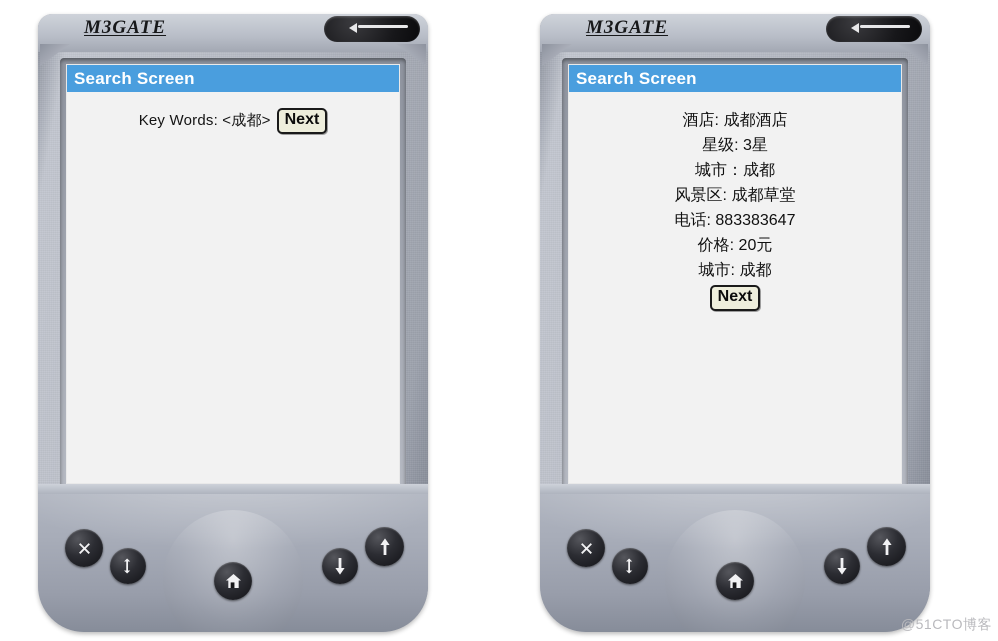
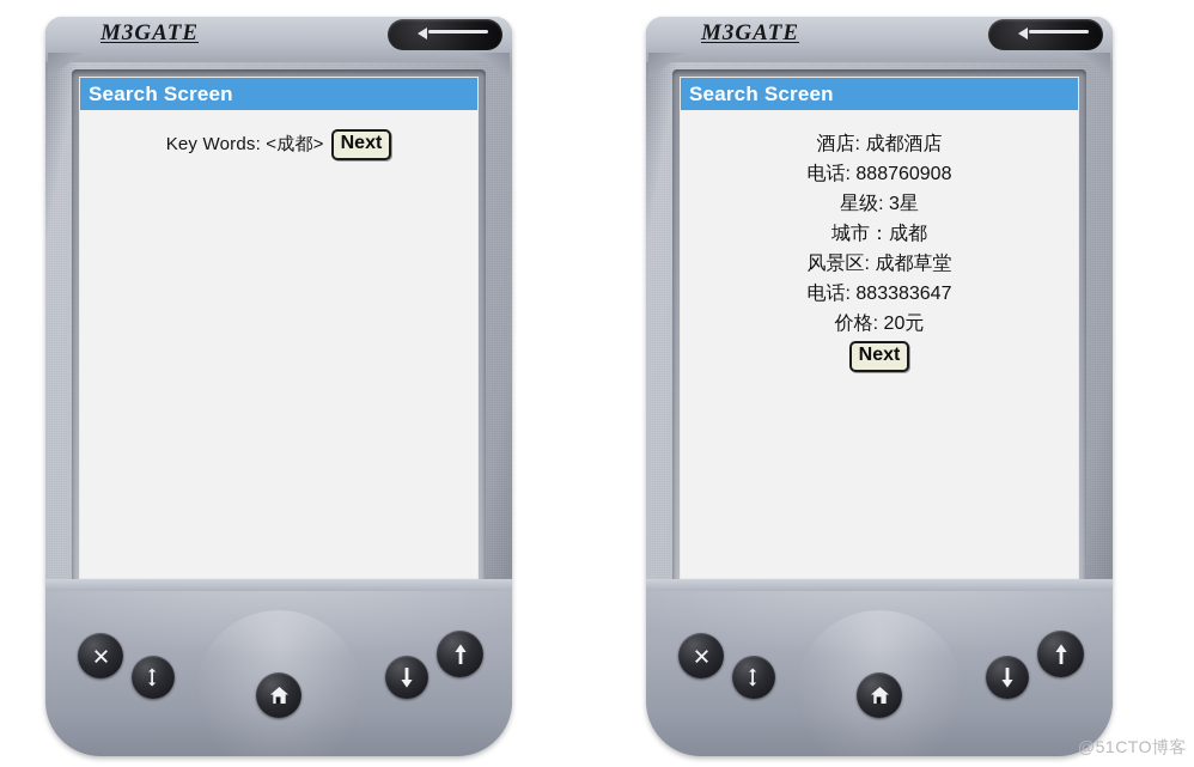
  M3GATE
  Search Screen
  Key Words: <成都>
  Next
  M3GATE
  Search Screen
  酒店: 成都酒店
+ 电话: 888760908
  星级: 3星
  城市：成都
  风景区: 成都草堂
  电话: 883383647
  价格: 20元
- 城市: 成都
  Next
  @51CTO博客
